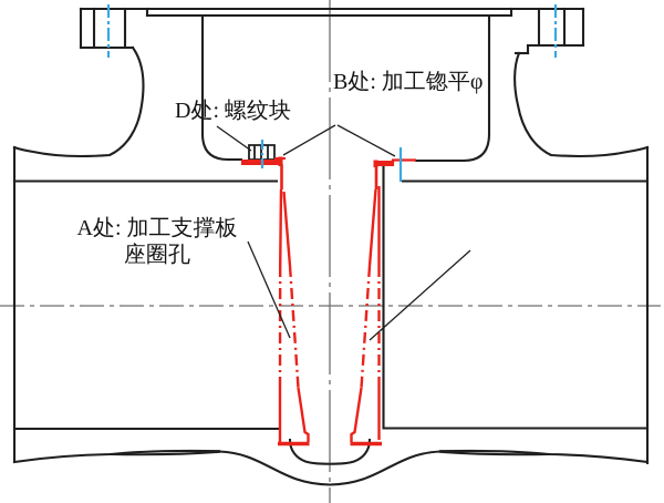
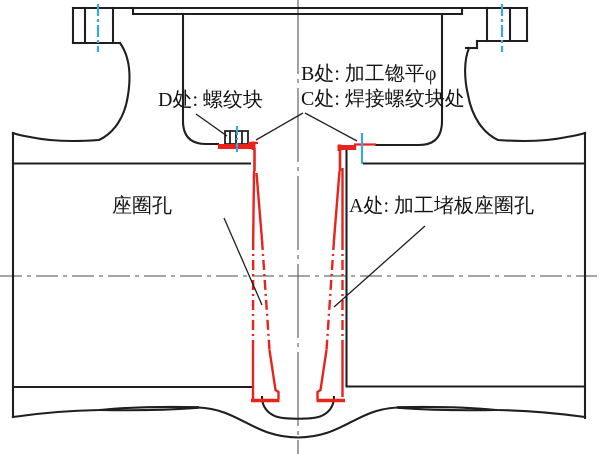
  B处: 加工锪平φ
+ C处: 焊接螺纹块处
  D处: 螺纹块
- A处: 加工支撑板
  座圈孔
+ A处: 加工堵板座圈孔
